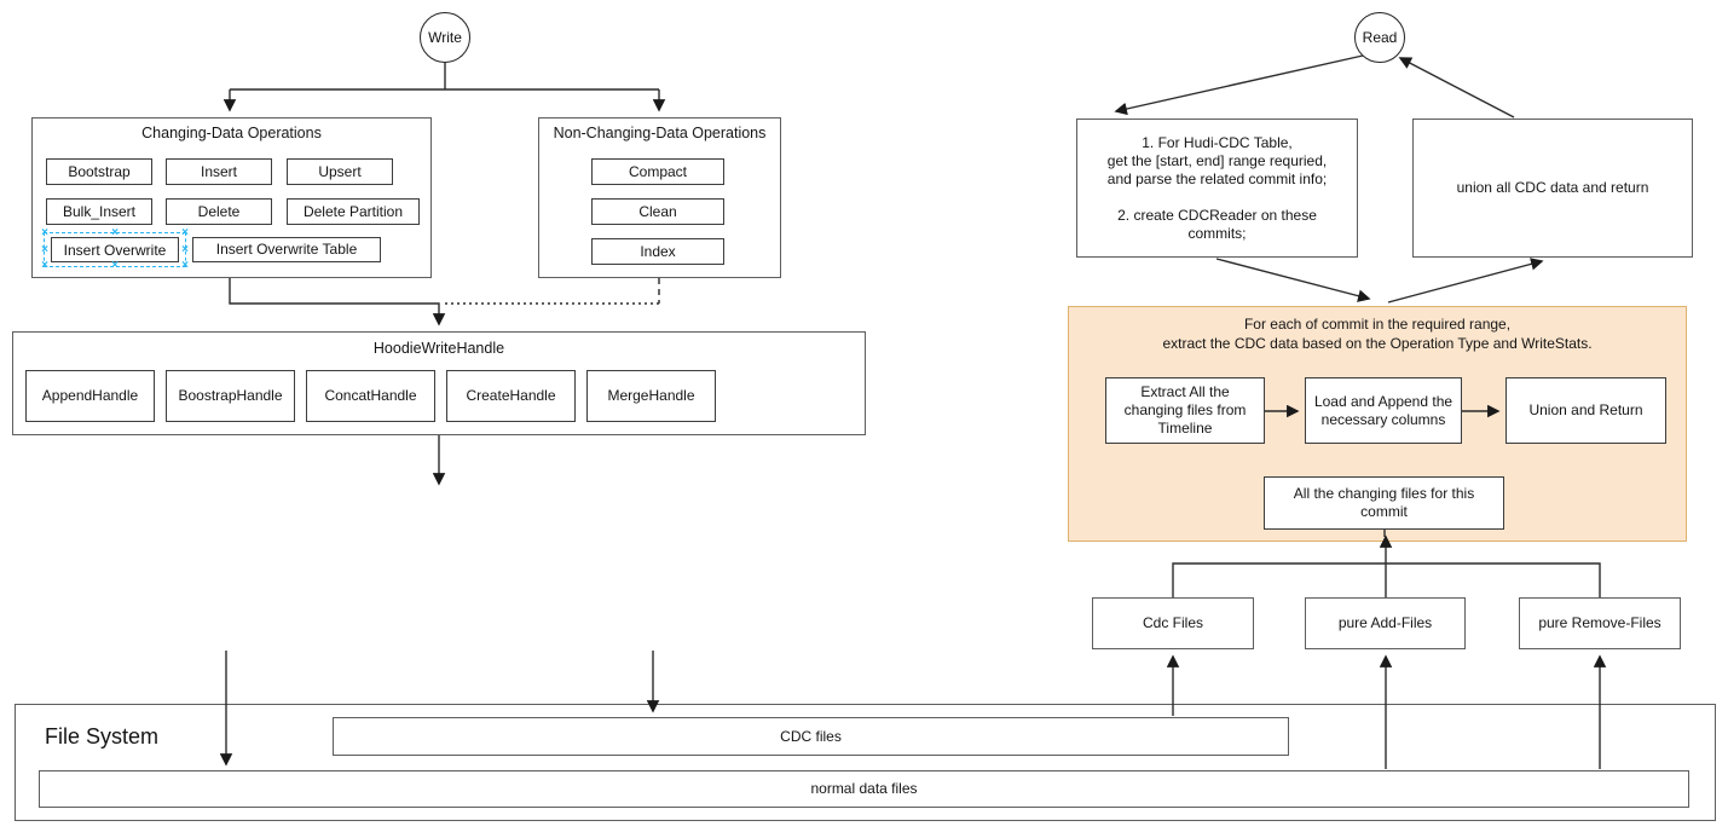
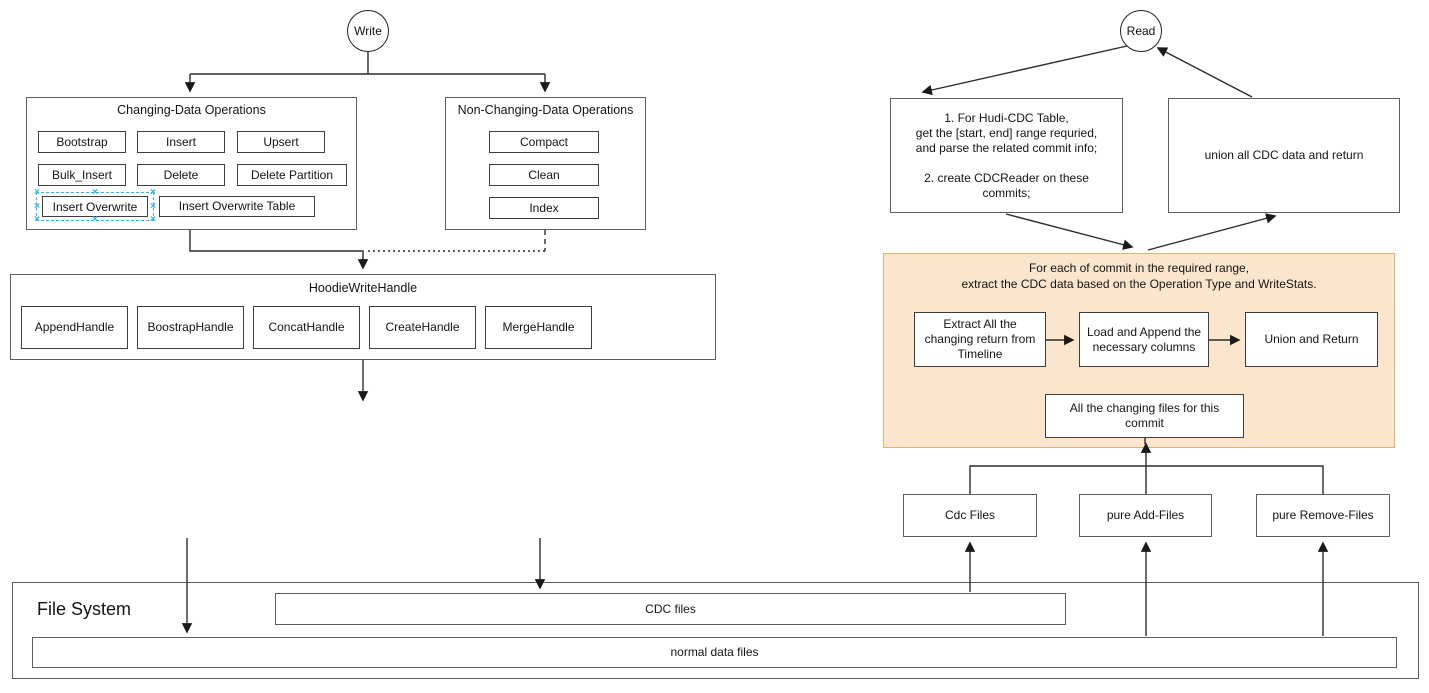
  Write
  Changing-Data Operations
  Bootstrap
  Insert
  Upsert
  Bulk_Insert
  Delete
  Delete Partition
  Insert Overwrite
  ×
  ×
  ×
  ×
  ×
  ×
  ×
  ×
  Insert Overwrite Table
  Non-Changing-Data Operations
  Compact
  Clean
  Index
  HoodieWriteHandle
  AppendHandle
  BoostrapHandle
  ConcatHandle
  CreateHandle
  MergeHandle
  File System
  CDC files
  normal data files
  Read
  1. For Hudi-CDC Table,
  get the [start, end] range requried,
  and parse the related commit info;
  2. create CDCReader on these
  commits;
  union all CDC data and return
  For each of commit in the required range,
  extract the CDC data based on the Operation Type and WriteStats.
- Extract All the changing files from Timeline
+ Extract All the changing return from Timeline
  Load and Append the necessary columns
  Union and Return
  All the changing files for this commit
  Cdc Files
  pure Add-Files
  pure Remove-Files
